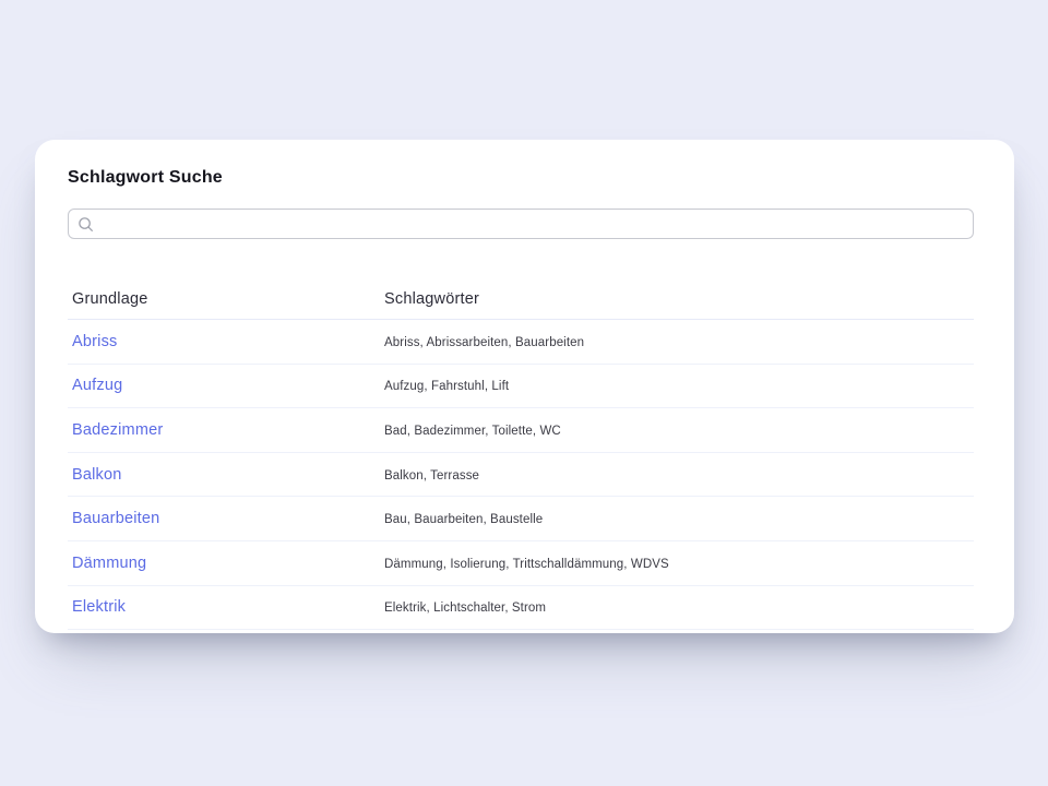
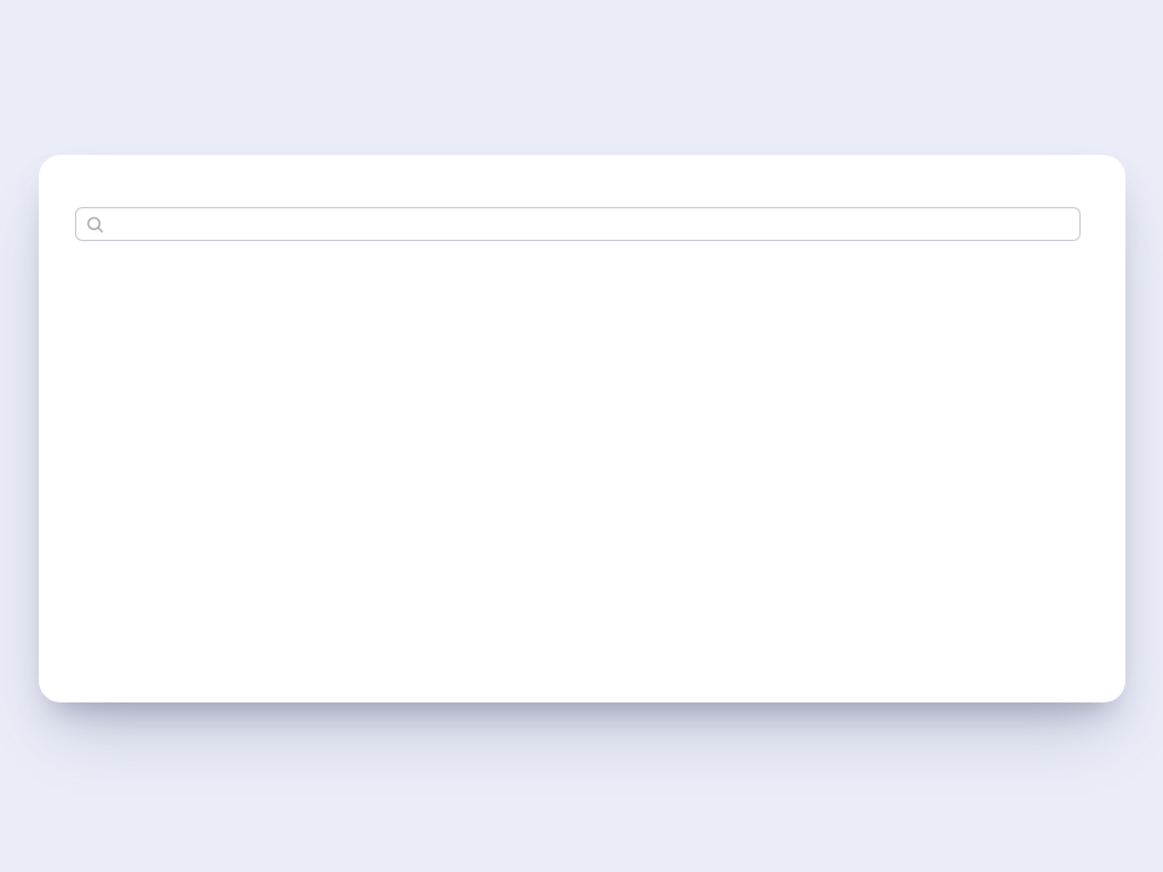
- Schlagwort Suche
- Grundlage
- Schlagwörter
- Abriss
- Abriss, Abrissarbeiten, Bauarbeiten
- Aufzug
- Aufzug, Fahrstuhl, Lift
- Badezimmer
- Bad, Badezimmer, Toilette, WC
- Balkon
- Balkon, Terrasse
- Bauarbeiten
- Bau, Bauarbeiten, Baustelle
- Dämmung
- Dämmung, Isolierung, Trittschalldämmung, WDVS
- Elektrik
- Elektrik, Lichtschalter, Strom
